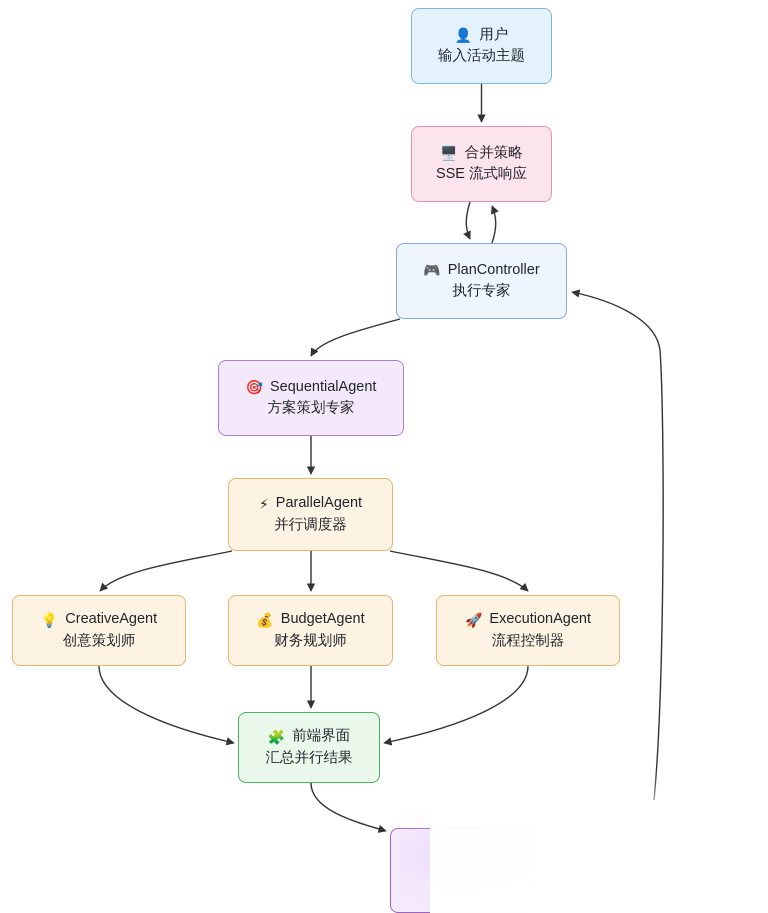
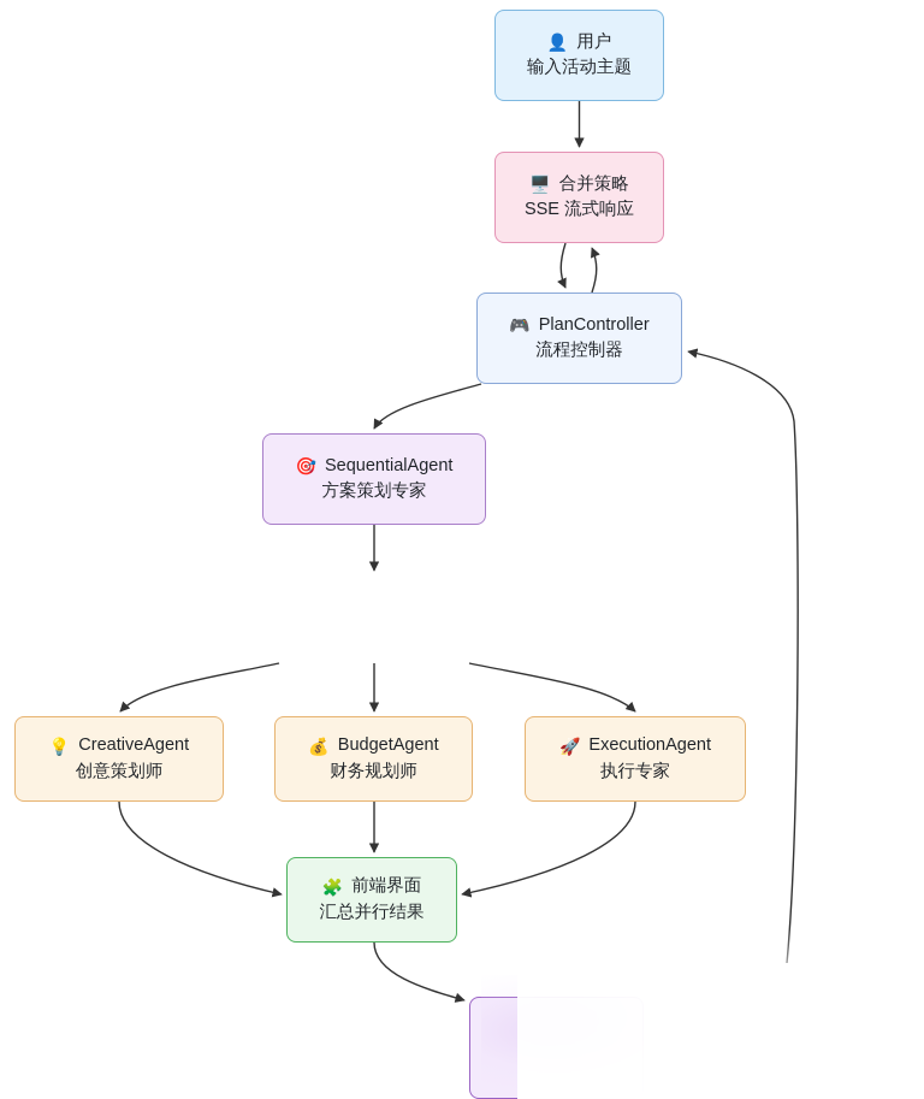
  👤
  用户
  输入活动主题
  🖥️
  合并策略
  SSE 流式响应
  🎮
  PlanController
- 执行专家
+ 流程控制器
  🎯
  SequentialAgent
  方案策划专家
- ⚡
- ParallelAgent
- 并行调度器
  💡
  CreativeAgent
  创意策划师
  💰
  BudgetAgent
  财务规划师
  🚀
  ExecutionAgent
- 流程控制器
+ 执行专家
  🧩
  前端界面
  汇总并行结果
